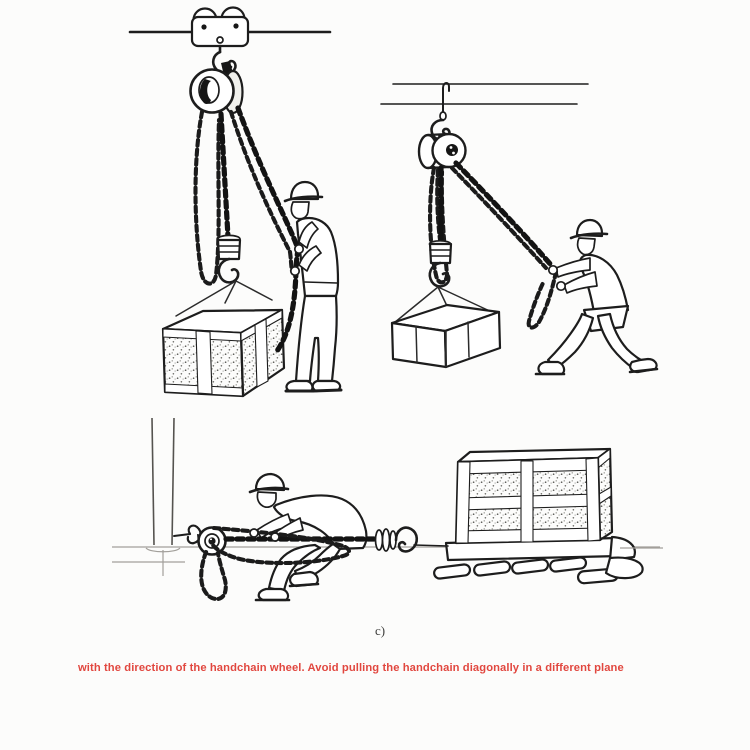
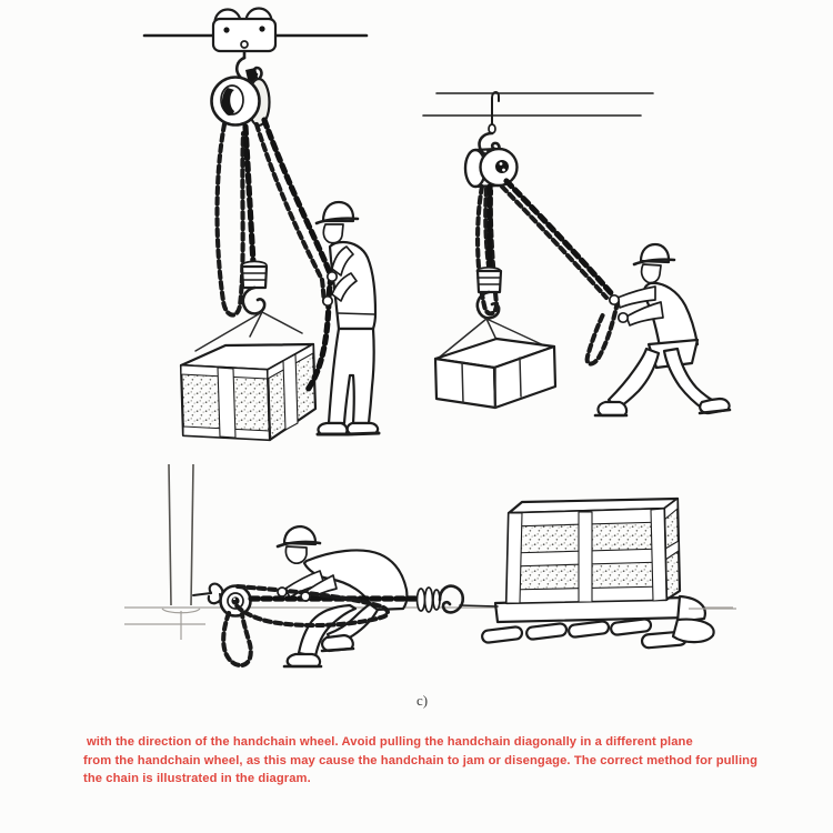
  c)
  with the direction of the handchain wheel. Avoid pulling the handchain diagonally in a different plane
+ from the handchain wheel, as this may cause the handchain to jam or disengage. The correct method for pulling
+ the chain is illustrated in the diagram.
